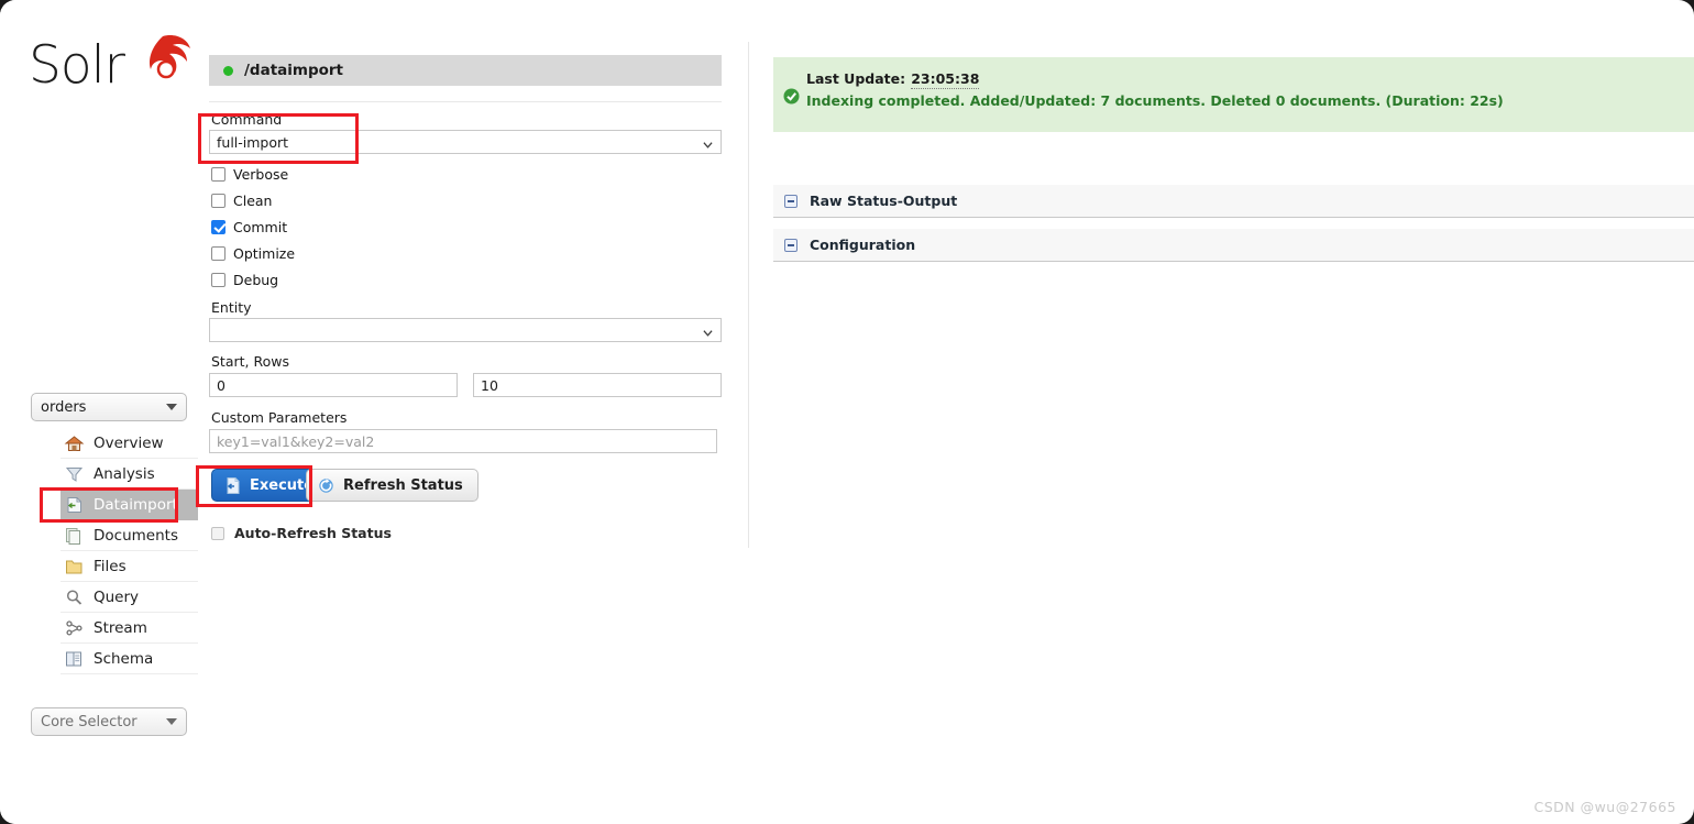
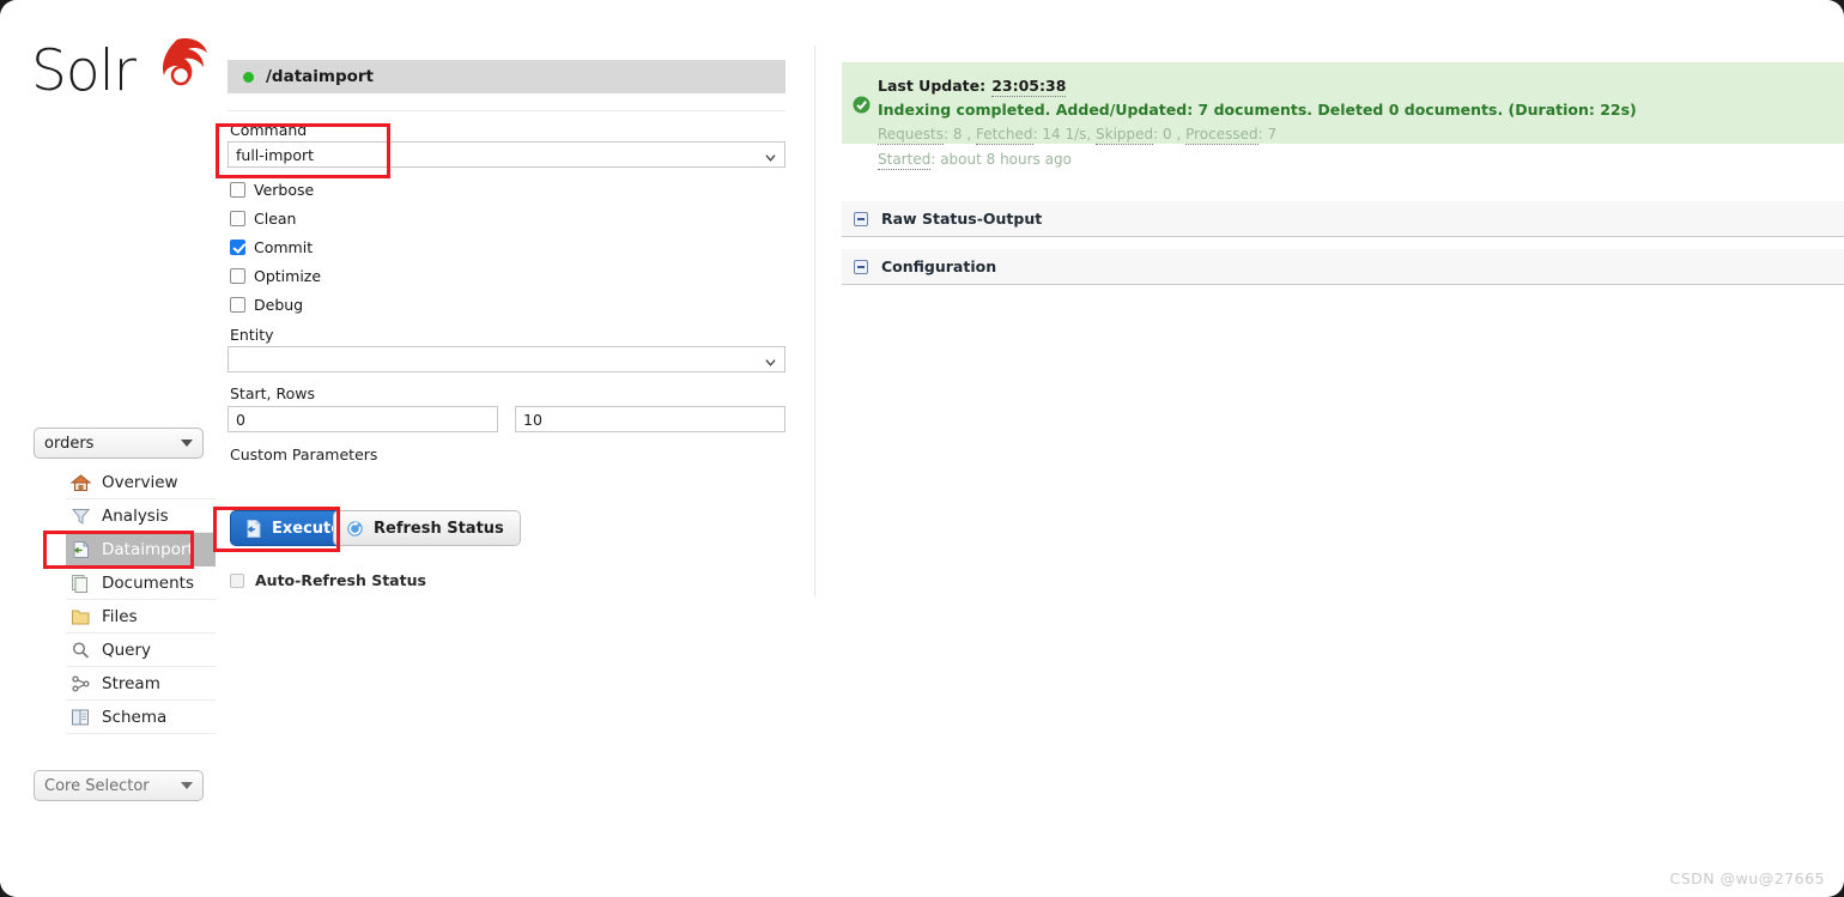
  Solr
  orders
  Overview
  Analysis
  Dataimport
  Documents
  Files
  Query
  Stream
  Schema
  Core Selector
  /dataimport
  Command
  full-import
  Verbose
  Clean
  Commit
  Optimize
  Debug
  Entity
  Start, Rows
  0
  10
  Custom Parameters
- key1=val1&key2=val2
  Execut
  Refresh Status
  Auto-Refresh Status
  Last Update: 23:05:38
  Indexing completed. Added/Updated: 7 documents. Deleted 0 documents. (Duration: 22s)
+ Requests: 8 , Fetched: 14 1/s, Skipped: 0 , Processed: 7
+ Started: about 8 hours ago
  Raw Status-Output
  Configuration
  CSDN @wu@27665
